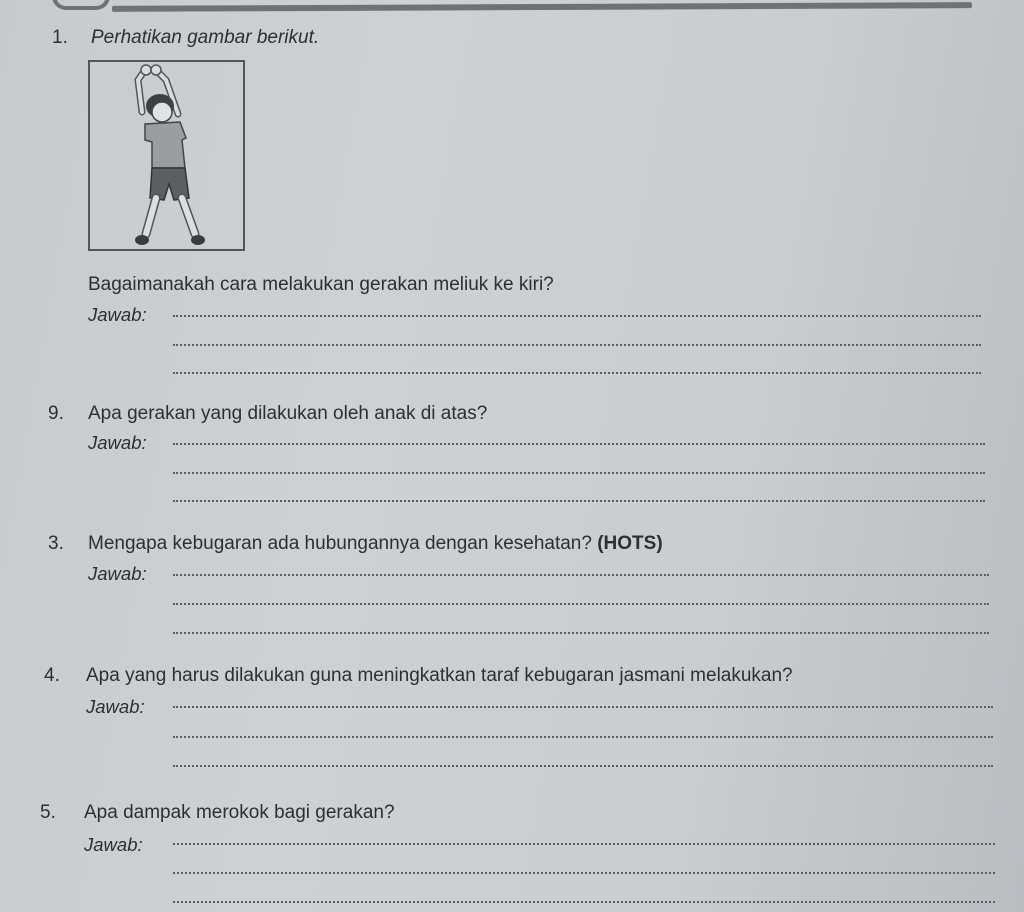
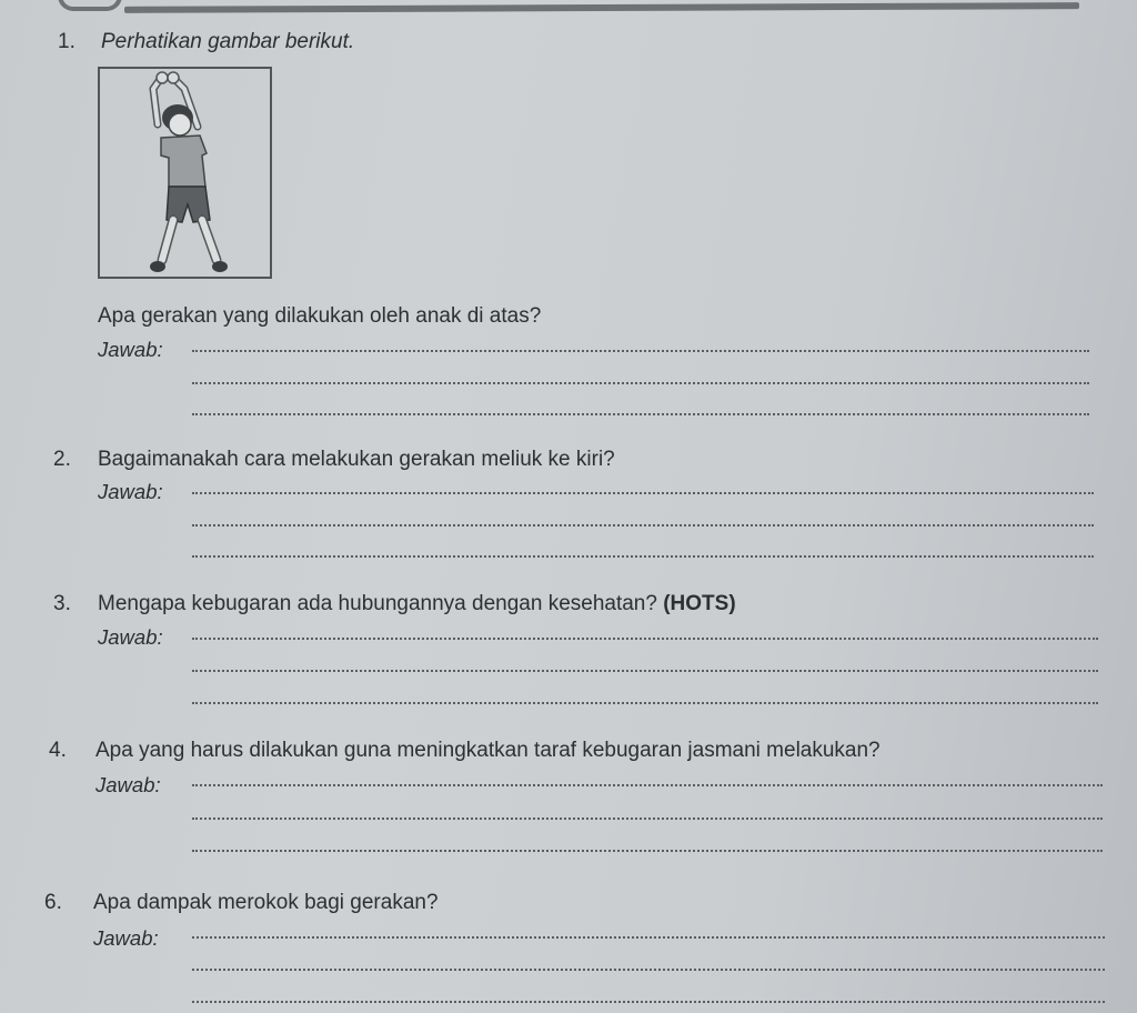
  1.
  Perhatikan gambar berikut.
- Bagaimanakah cara melakukan gerakan meliuk ke kiri?
+ Apa gerakan yang dilakukan oleh anak di atas?
  Jawab:
- 9.
+ 2.
- Apa gerakan yang dilakukan oleh anak di atas?
+ Bagaimanakah cara melakukan gerakan meliuk ke kiri?
  Jawab:
  3.
  Mengapa kebugaran ada hubungannya dengan kesehatan? (HOTS)
  Jawab:
  4.
  Apa yang harus dilakukan guna meningkatkan taraf kebugaran jasmani melakukan?
  Jawab:
- 5.
+ 6.
  Apa dampak merokok bagi gerakan?
  Jawab:
